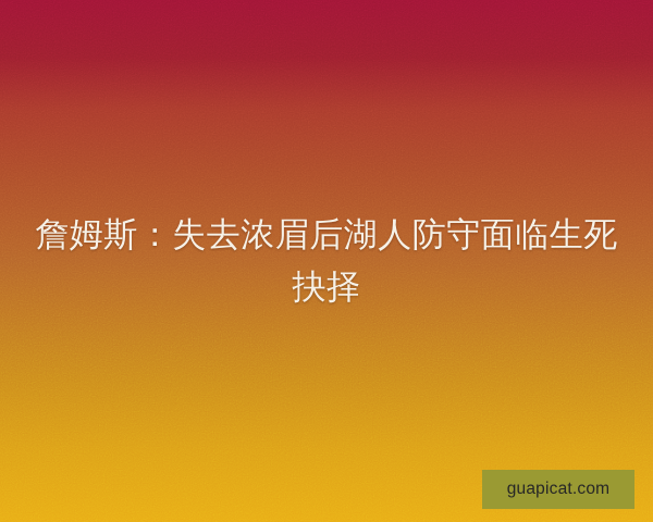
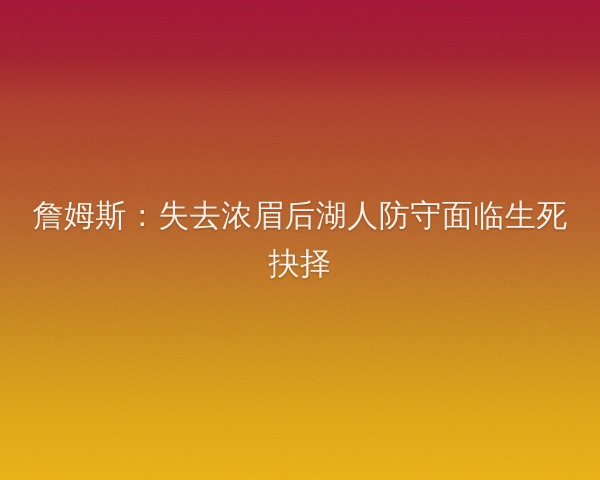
  詹姆斯：失去浓眉后湖人防守面临生死抉择
- guapicat.com
